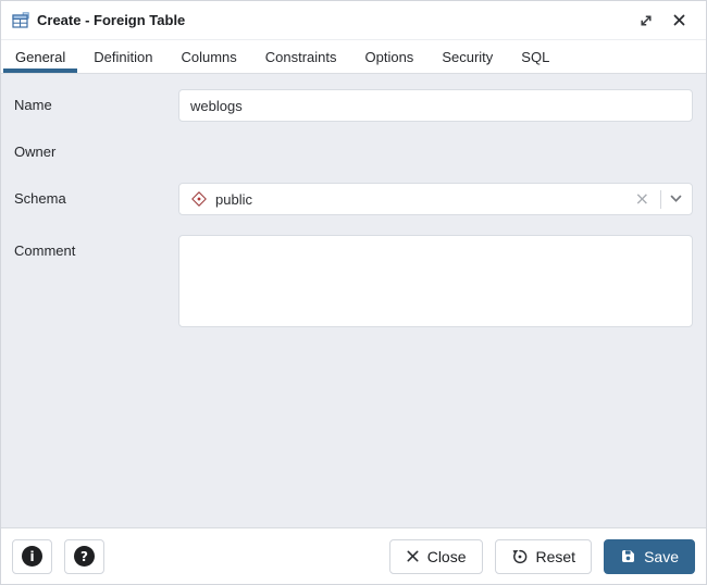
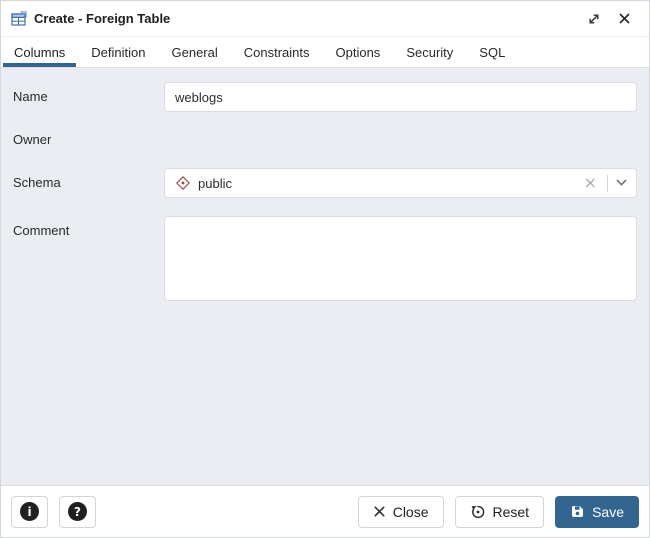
  Create - Foreign Table
- General
+ Columns
  Definition
- Columns
+ General
  Constraints
  Options
  Security
  SQL
  Name
  weblogs
  Owner
  Schema
  public
  ×
  Comment
  i
  ?
  Close
  Reset
  Save
